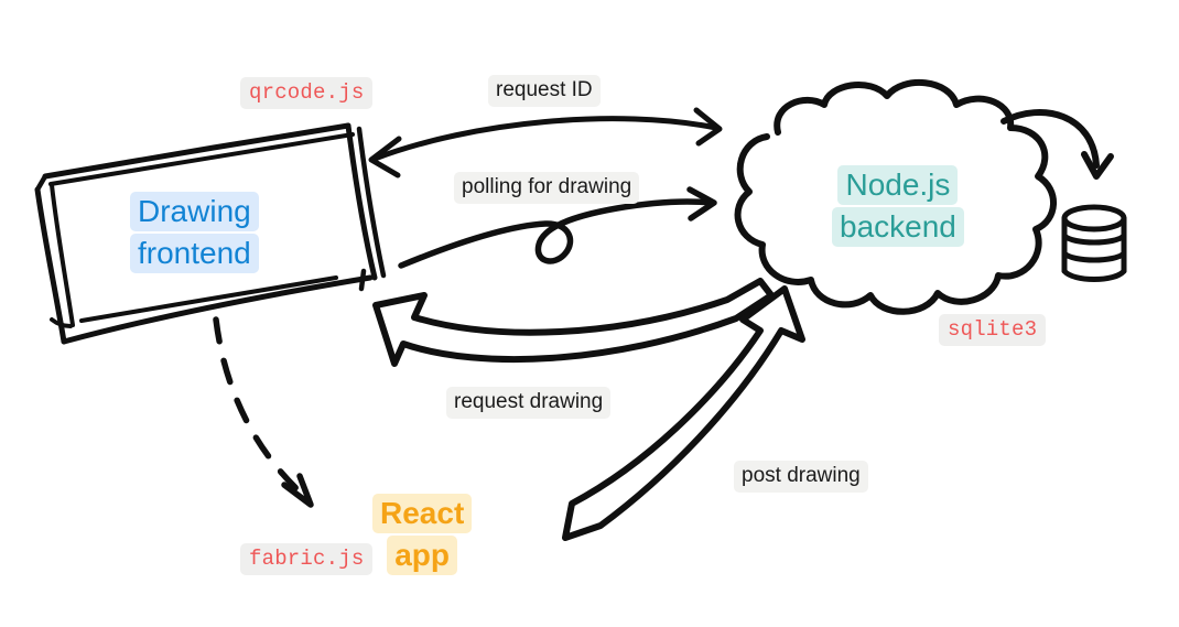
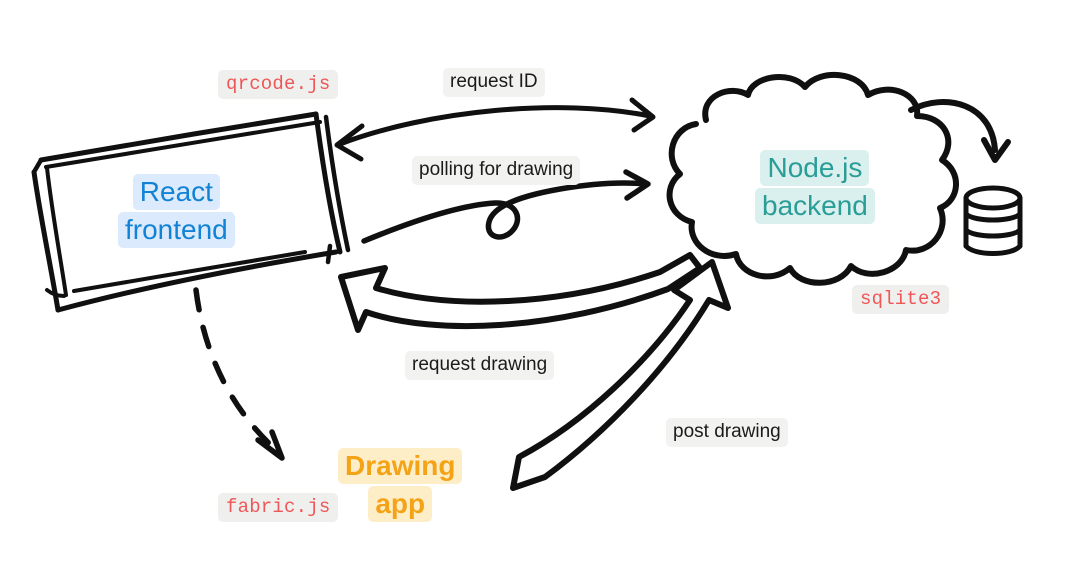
- Drawing
+ React
  frontend
  Node.js
  backend
- React
+ Drawing
  app
  qrcode.js
  fabric.js
  sqlite3
  request ID
  polling for drawing
  request drawing
  post drawing
